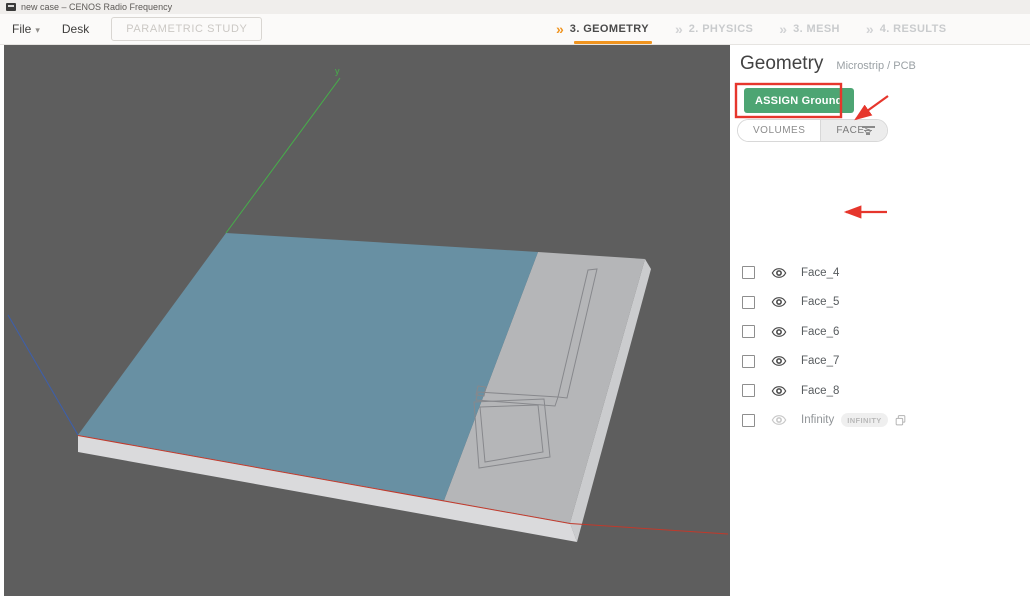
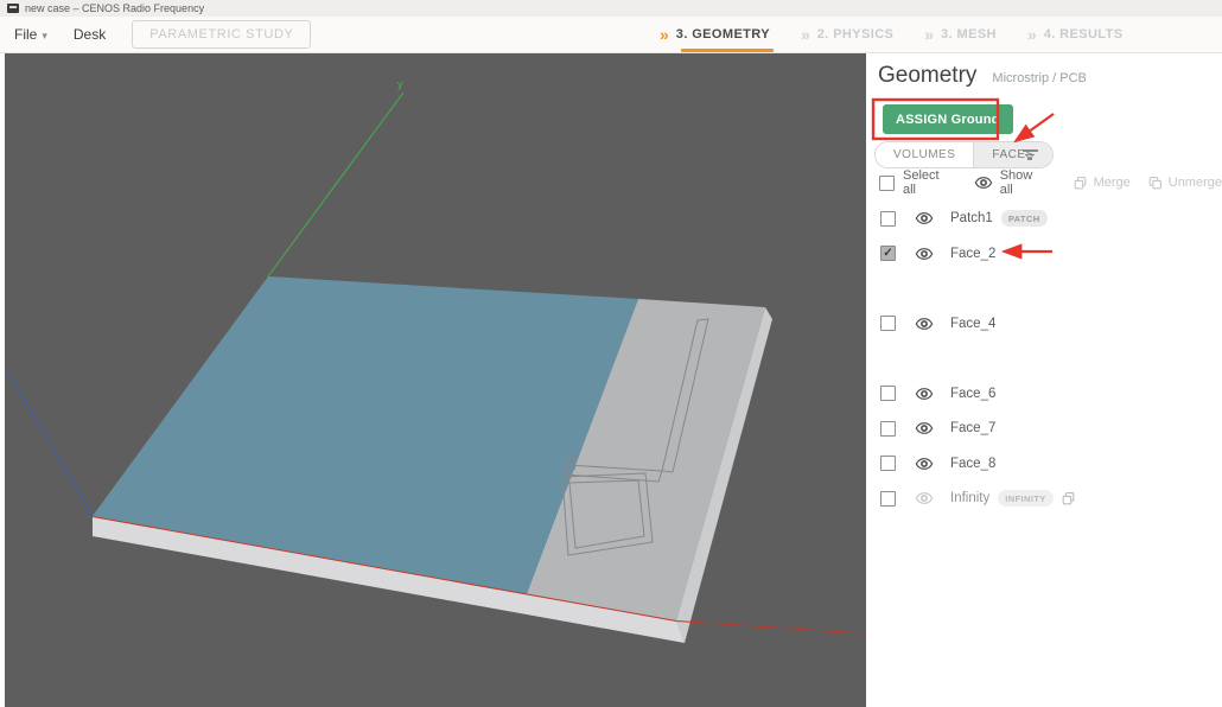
  new case – CENOS Radio Frequency
  File
  ▾
  Desk
  PARAMETRIC STUDY
  »
  3. GEOMETRY
  »
  2. PHYSICS
  »
  3. MESH
  »
  4. RESULTS
  y
  Geometry
  Microstrip / PCB
  ASSIGN Ground
  VOLUMES
  FACE
+ Select all
+ Show all
+ Merge
+ Unmerge
+ Patch1
+ PATCH
+ Face_2
  Face_4
- Face_5
  Face_6
  Face_7
  Face_8
  Infinity
  INFINITY
